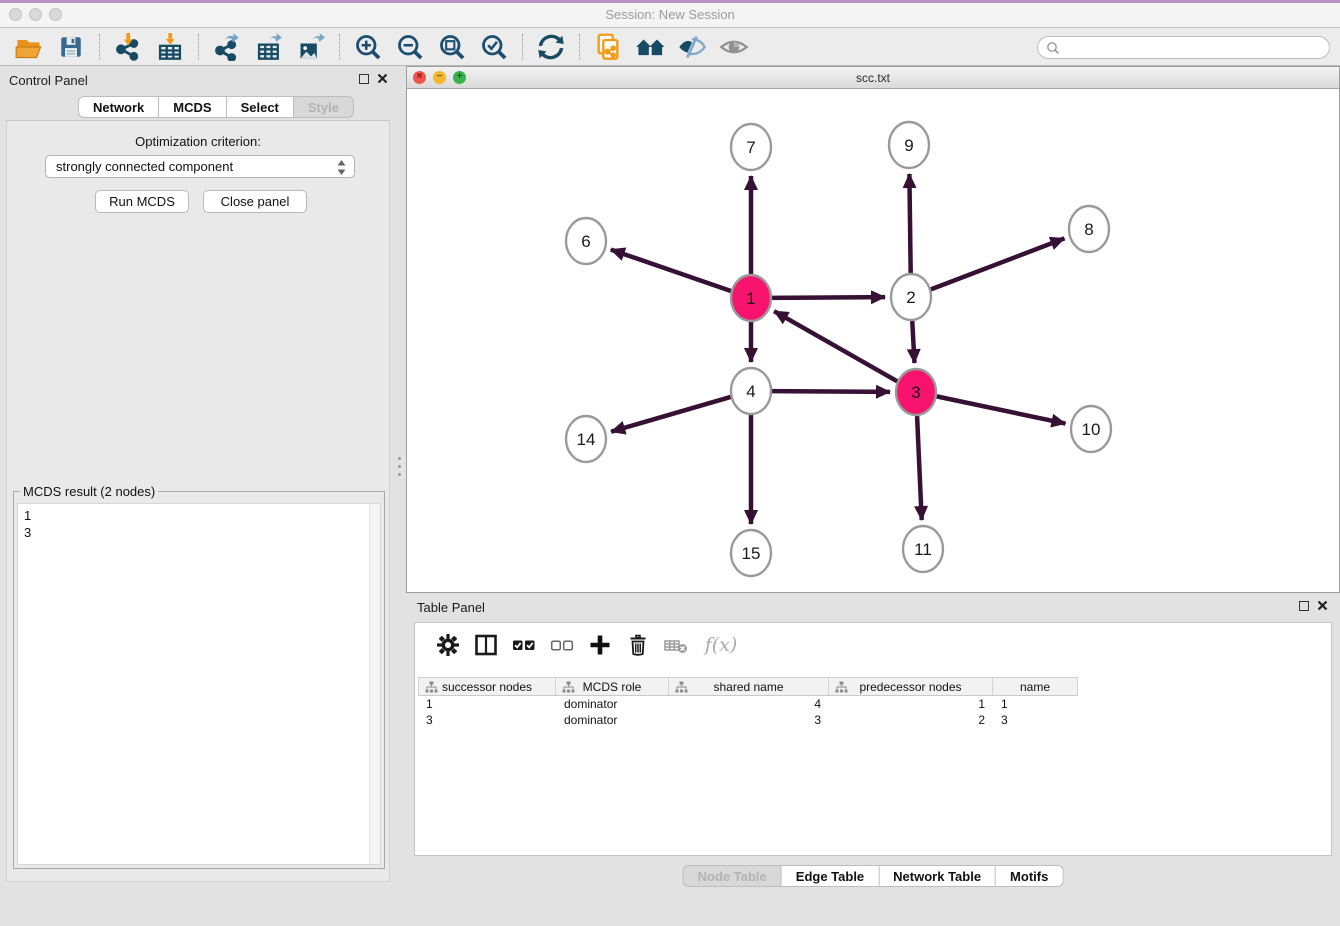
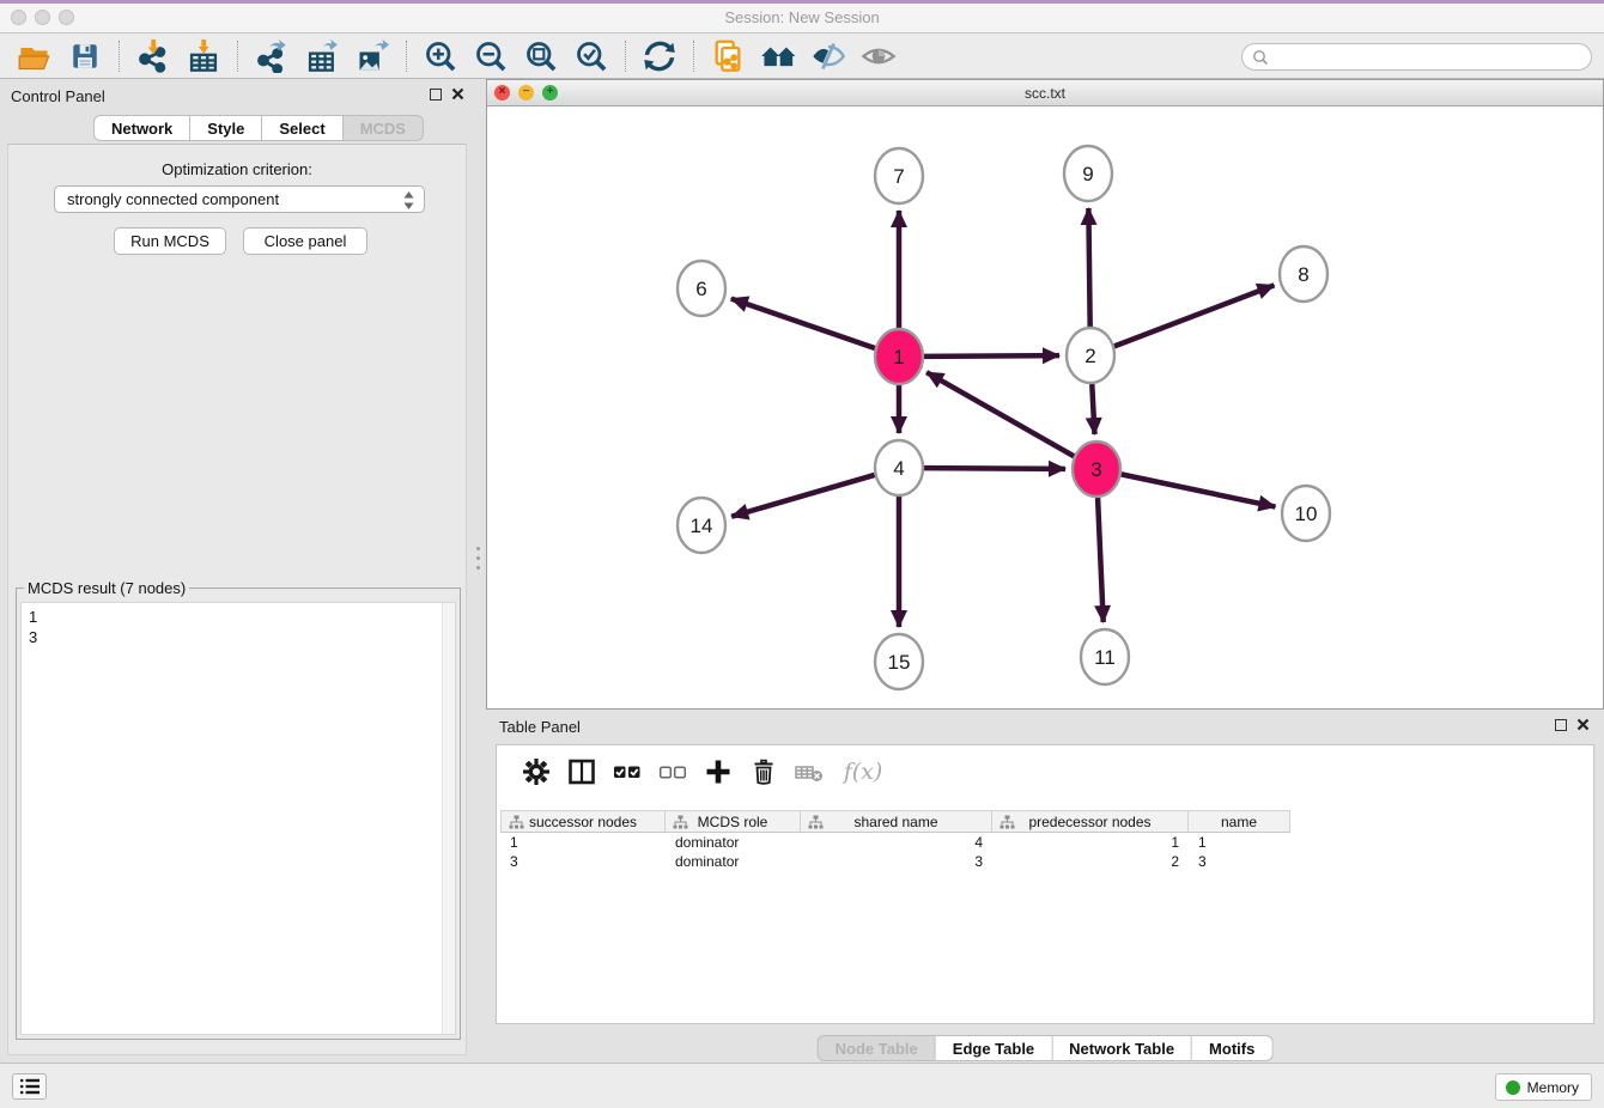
  Session: New Session
  Control Panel
  Network
- MCDS
+ Style
  Select
- Style
+ MCDS
  Optimization criterion:
  strongly connected component
  Run MCDS
  Close panel
- MCDS result (2 nodes)
+ MCDS result (7 nodes)
  1
  3
  ×
  −
  +
  scc.txt
  7
  9
  6
  8
  1
  2
  4
  3
  14
  10
  15
  11
  Table Panel
  f(x)
  successor nodes
  MCDS role
  shared name
  predecessor nodes
  name
  1
  dominator
  4
  1
  1
  3
  dominator
  3
  2
  3
  Node Table
  Edge Table
  Network Table
  Motifs
+ Memory
